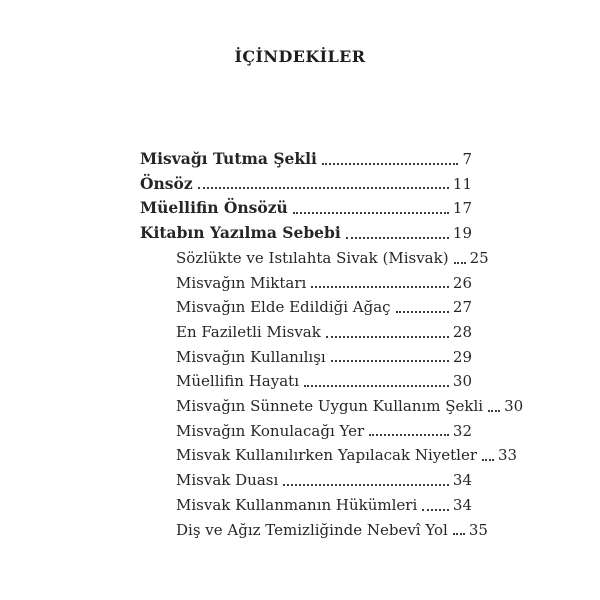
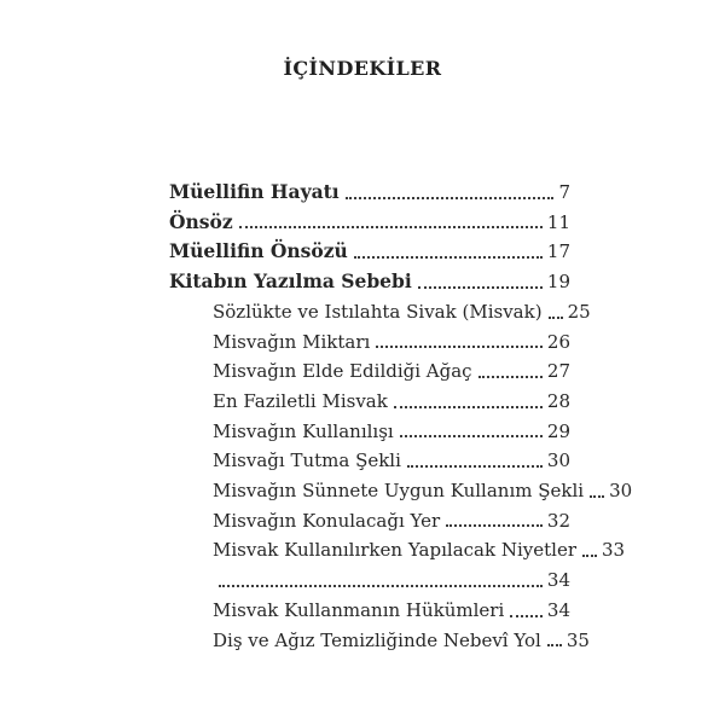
  İÇİNDEKİLER
- Misvağı Tutma Şekli
+ Müellifin Hayatı
  7
  Önsöz
  11
  Müellifin Önsözü
  17
  Kitabın Yazılma Sebebi
  19
  Sözlükte ve Istılahta Sivak (Misvak)
  25
  Misvağın Miktarı
  26
  Misvağın Elde Edildiği Ağaç
  27
  En Faziletli Misvak
  28
  Misvağın Kullanılışı
  29
- Müellifin Hayatı
+ Misvağı Tutma Şekli
  30
  Misvağın Sünnete Uygun Kullanım Şekli
  30
  Misvağın Konulacağı Yer
  32
  Misvak Kullanılırken Yapılacak Niyetler
  33
- Misvak Duası
  34
  Misvak Kullanmanın Hükümleri
  34
  Diş ve Ağız Temizliğinde Nebevî Yol
  35
